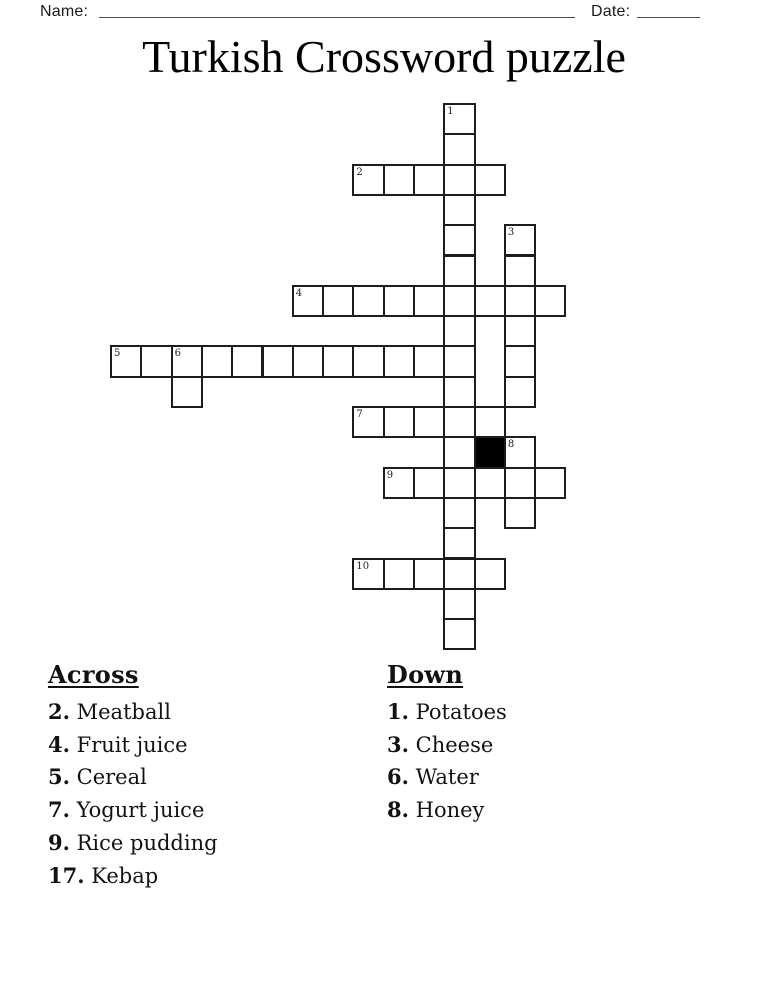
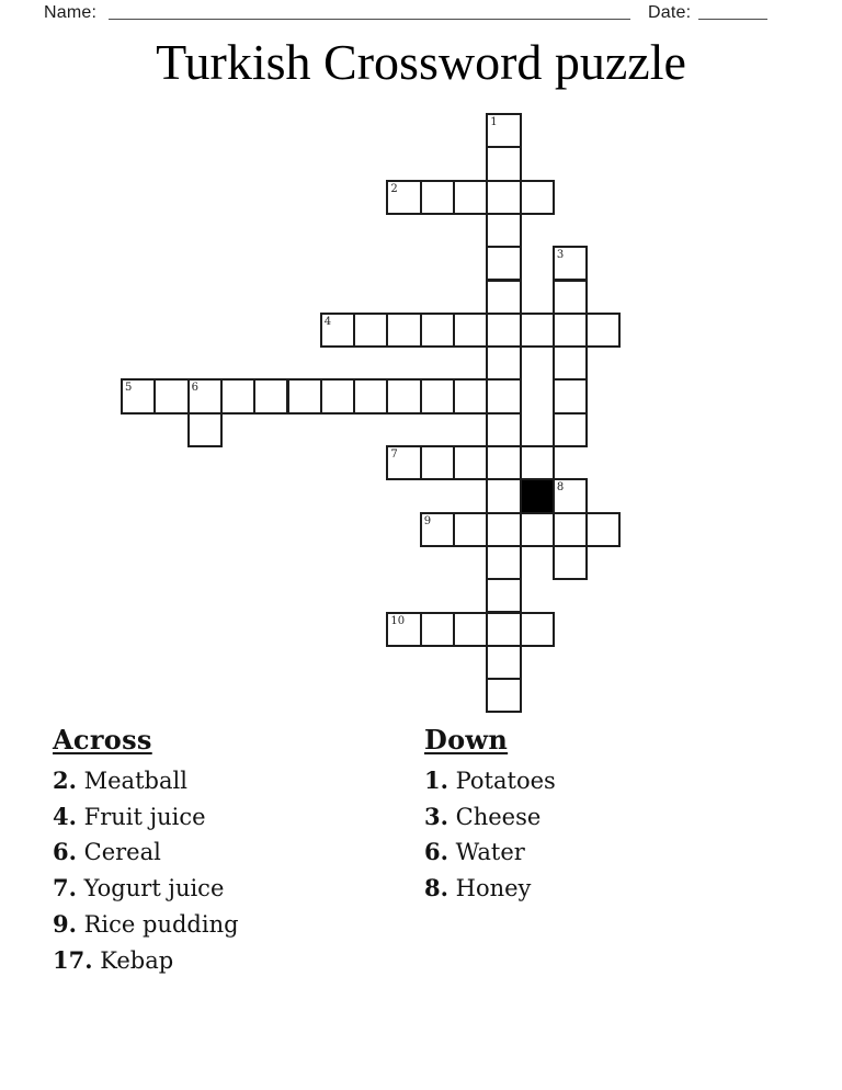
  Name:
  Date:
  Turkish Crossword puzzle
  1
  2
  3
  4
  5
  6
  7
  8
  9
  10
  Across
  2. Meatball
  4. Fruit juice
- 5. Cereal
+ 6. Cereal
  7. Yogurt juice
  9. Rice pudding
  17. Kebap
  Down
  1. Potatoes
  3. Cheese
  6. Water
  8. Honey
